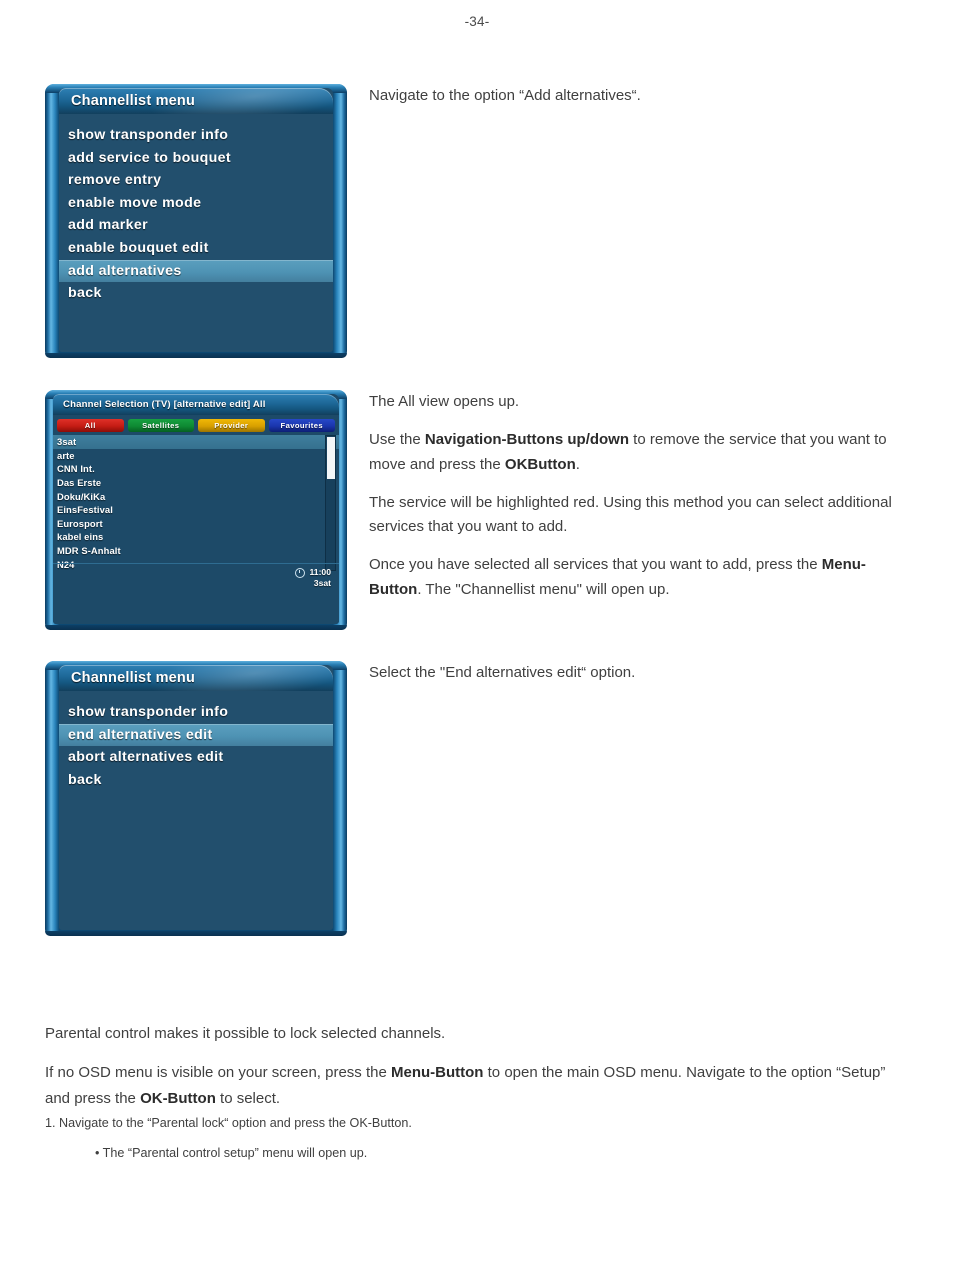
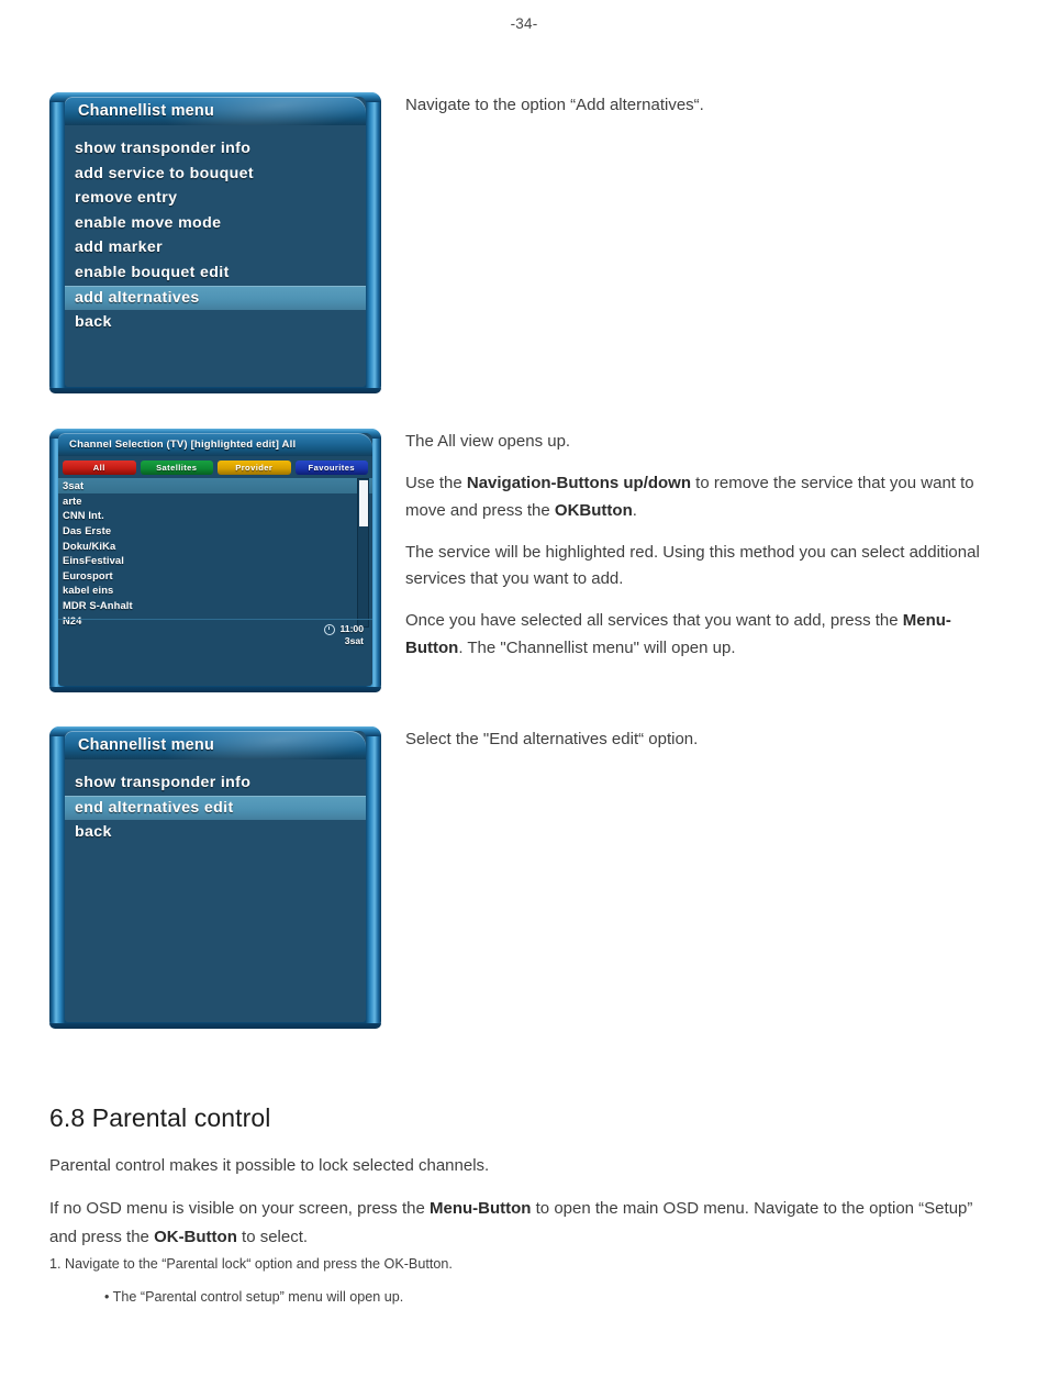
  -34-
  Channellist menu
  show transponder info
  add service to bouquet
  remove entry
  enable move mode
  add marker
  enable bouquet edit
  add alternatives
  back
  Navigate to the option “Add alternatives“.
- Channel Selection (TV) [alternative edit] All
+ Channel Selection (TV) [highlighted edit] All
  All
  Satellites
  Provider
  Favourites
  3sat
  arte
  CNN Int.
  Das Erste
  Doku/KiKa
  EinsFestival
  Eurosport
  kabel eins
  MDR S-Anhalt
  N24
  11:00
  3sat
  The All view opens up.
  Use the Navigation-Buttons up/down to remove the service that you want to move and press the OKButton.
  The service will be highlighted red. Using this method you can select additional services that you want to add.
  Once you have selected all services that you want to add, press the Menu-Button. The "Channellist menu" will open up.
  Channellist menu
  show transponder info
  end alternatives edit
- abort alternatives edit
  back
  Select the "End alternatives edit“ option.
+ 6.8 Parental control
  Parental control makes it possible to lock selected channels.
  If no OSD menu is visible on your screen, press the Menu-Button to open the main OSD menu. Navigate to the option “Setup” and press the OK-Button to select.
  1. Navigate to the “Parental lock“ option and press the OK-Button.
  • The “Parental control setup” menu will open up.
